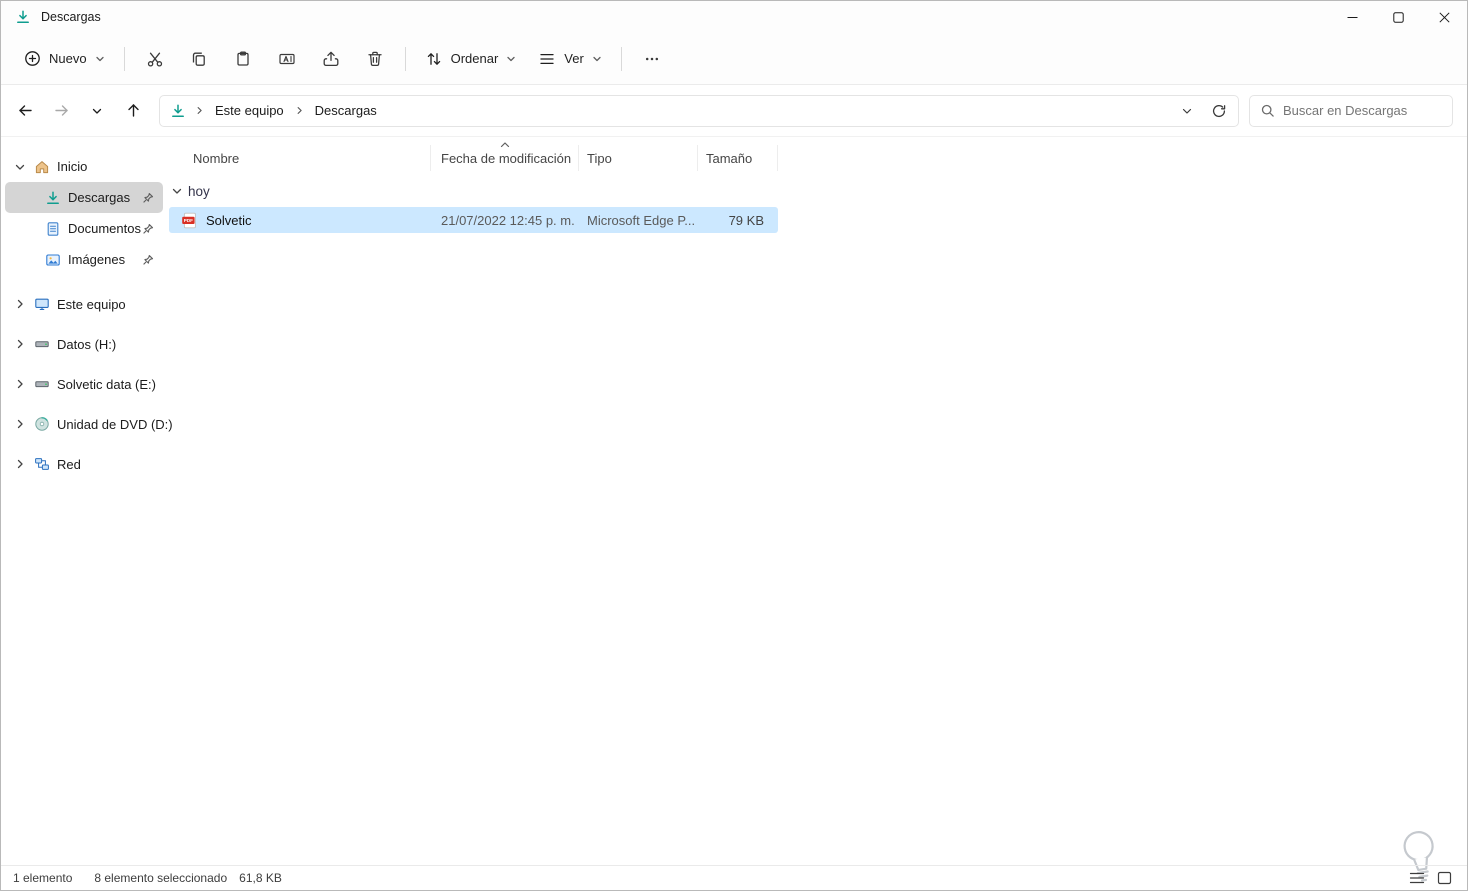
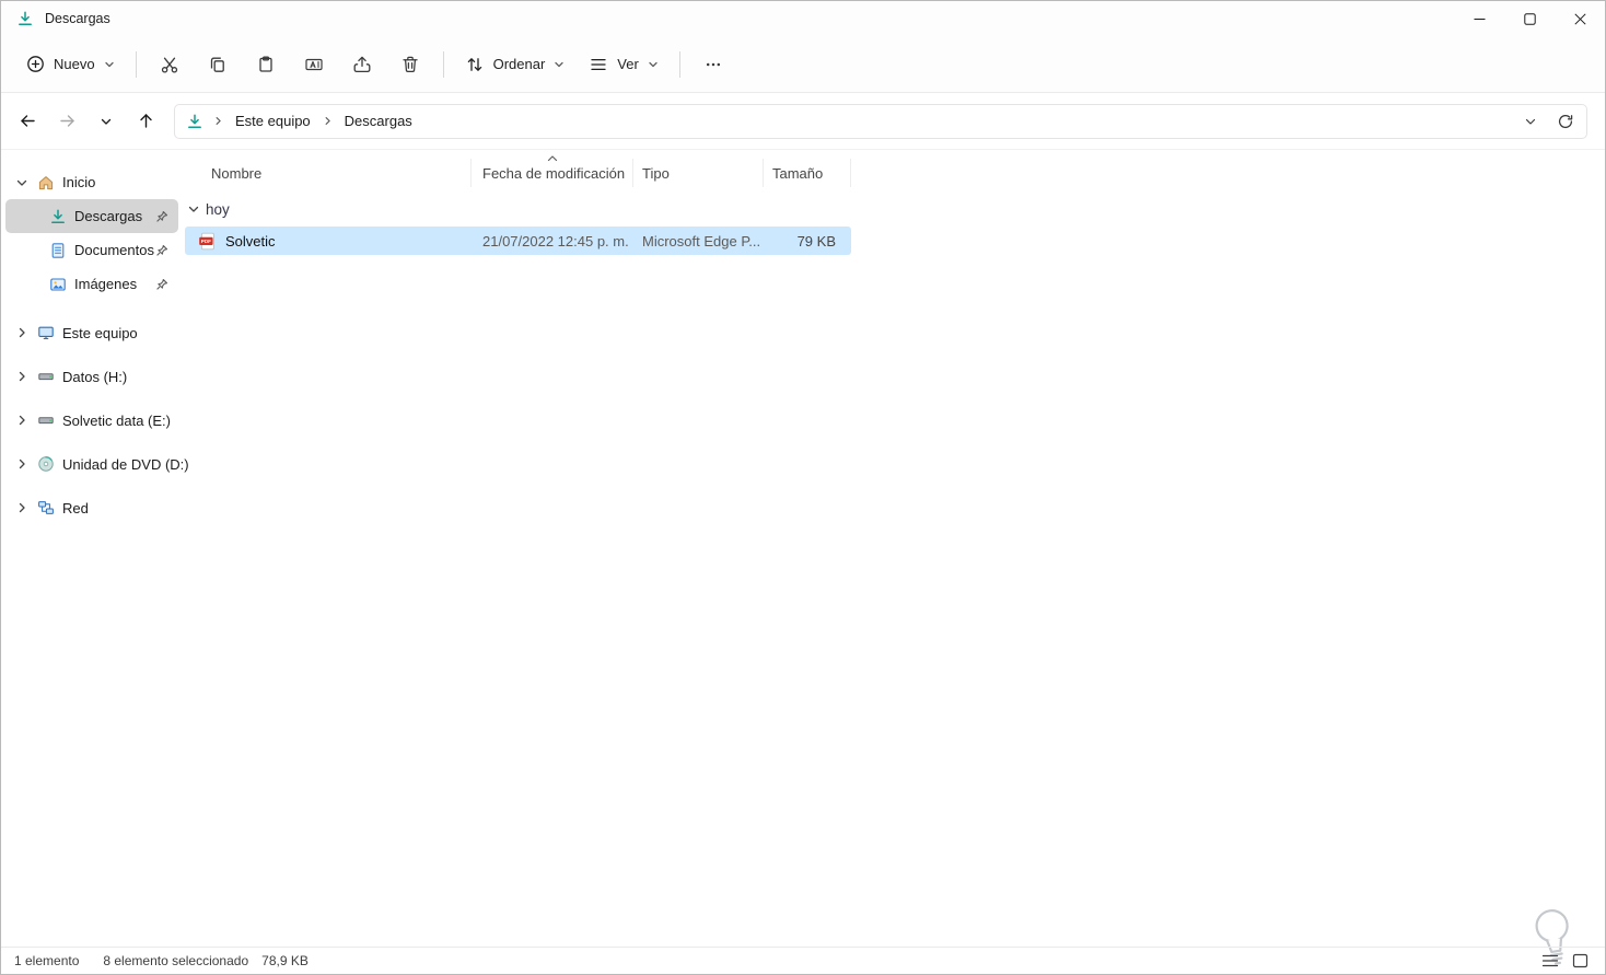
  Descargas
  Nuevo
  Ordenar
  Ver
  Este equipo
  Descargas
- Buscar en Descargas
  Inicio
  Descargas
  Documentos
  Imágenes
  Este equipo
  Datos (H:)
  Solvetic data (E:)
  Unidad de DVD (D:)
  Red
  Nombre
  Fecha de modificación
  Tipo
  Tamaño
  hoy
  Solvetic
  21/07/2022 12:45 p. m.
  Microsoft Edge P...
  79 KB
  1 elemento
  8 elemento seleccionado
- 61,8 KB
+ 78,9 KB
